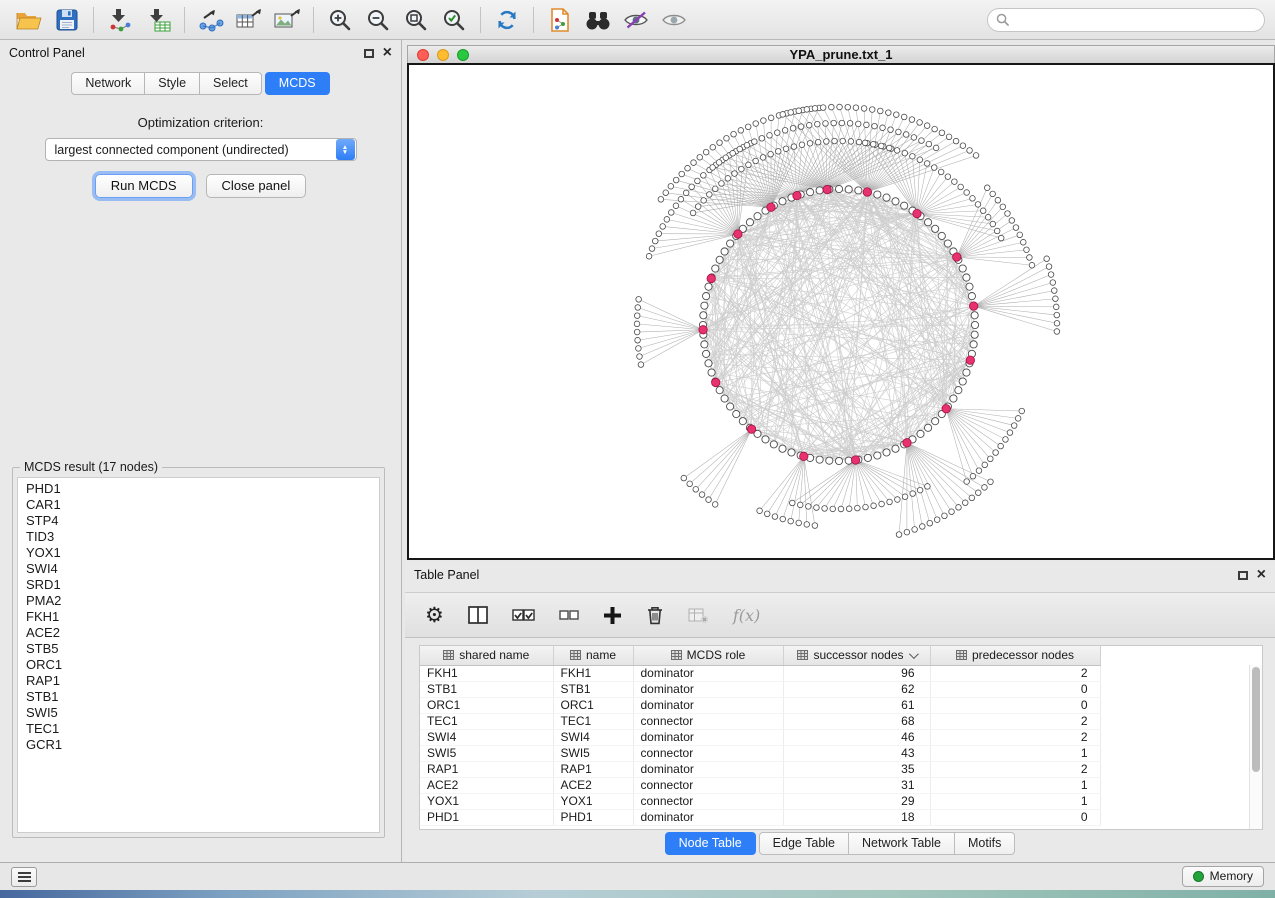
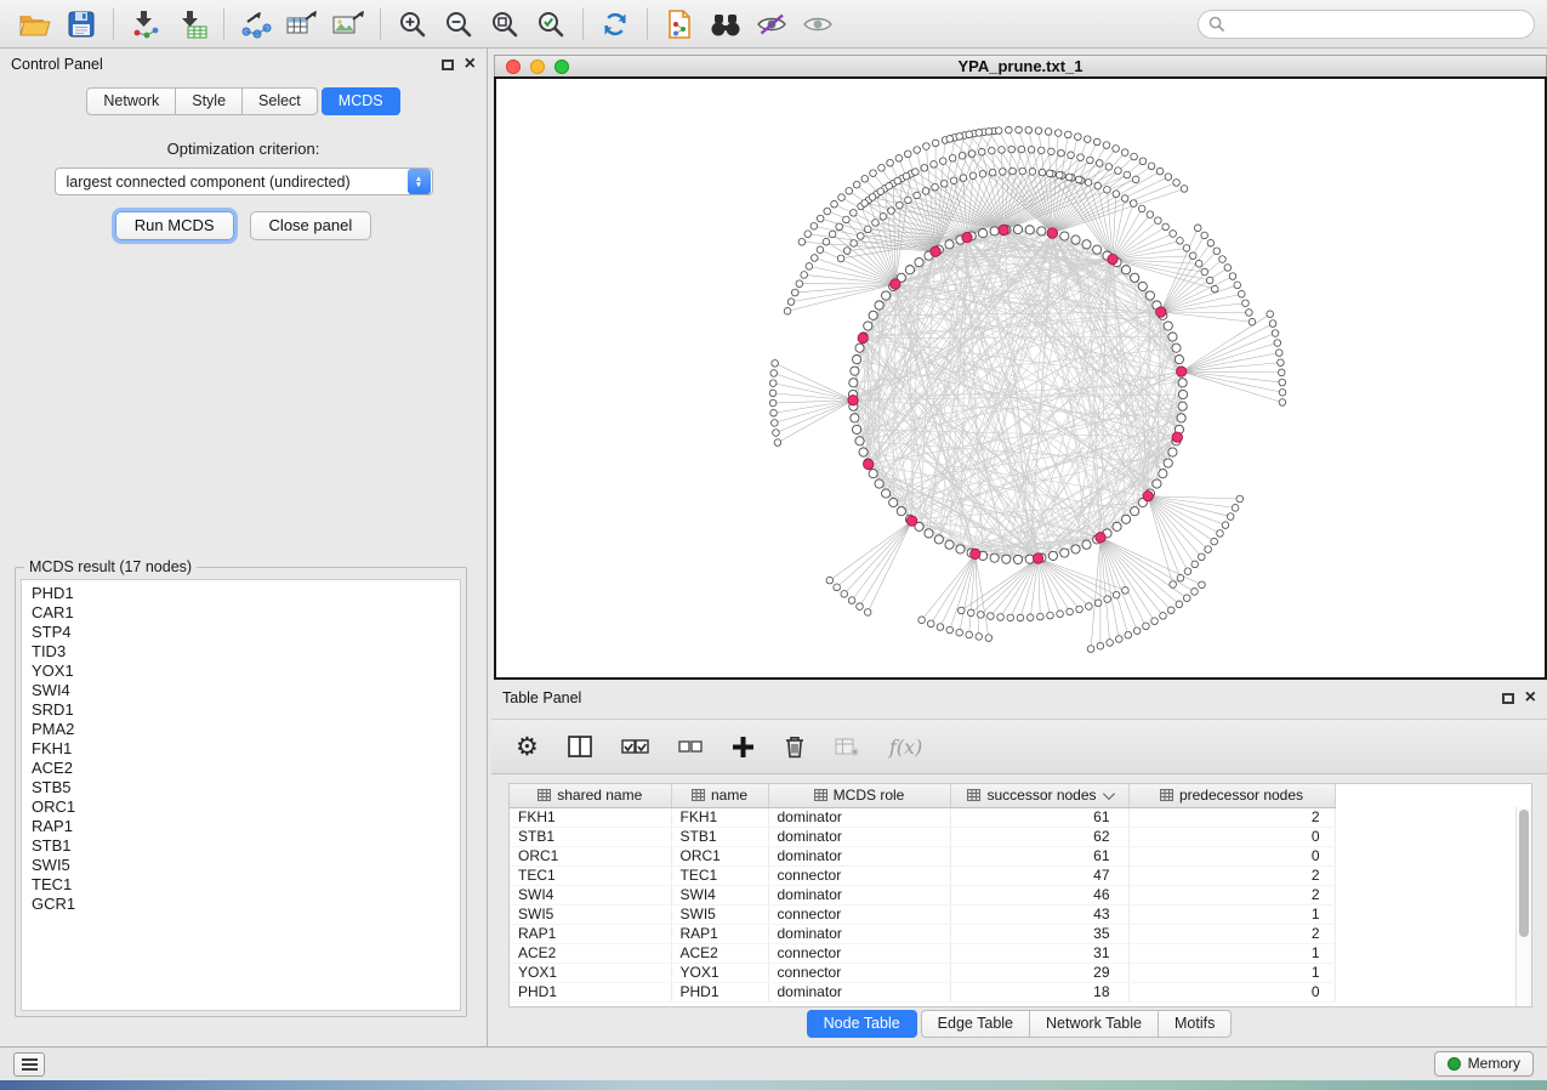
  Control Panel
  ×
  Network
  Style
  Select
  MCDS
  Optimization criterion:
  largest connected component (undirected)
  Run MCDS
  Close panel
  MCDS result (17 nodes)
  PHD1
  CAR1
  STP4
  TID3
  YOX1
  SWI4
  SRD1
  PMA2
  FKH1
  ACE2
  STB5
  ORC1
  RAP1
  STB1
  SWI5
  TEC1
  GCR1
  YPA_prune.txt_1
  Table Panel
  ×
  ⚙
  f(x)
  shared name	name	MCDS role	successor nodes	predecessor nodes
- FKH1	FKH1	dominator	96	2
+ FKH1	FKH1	dominator	61	2
  STB1	STB1	dominator	62	0
  ORC1	ORC1	dominator	61	0
- TEC1	TEC1	connector	68	2
+ TEC1	TEC1	connector	47	2
  SWI4	SWI4	dominator	46	2
  SWI5	SWI5	connector	43	1
  RAP1	RAP1	dominator	35	2
  ACE2	ACE2	connector	31	1
  YOX1	YOX1	connector	29	1
  PHD1	PHD1	dominator	18	0
  Node Table
  Edge Table
  Network Table
  Motifs
  Memory
